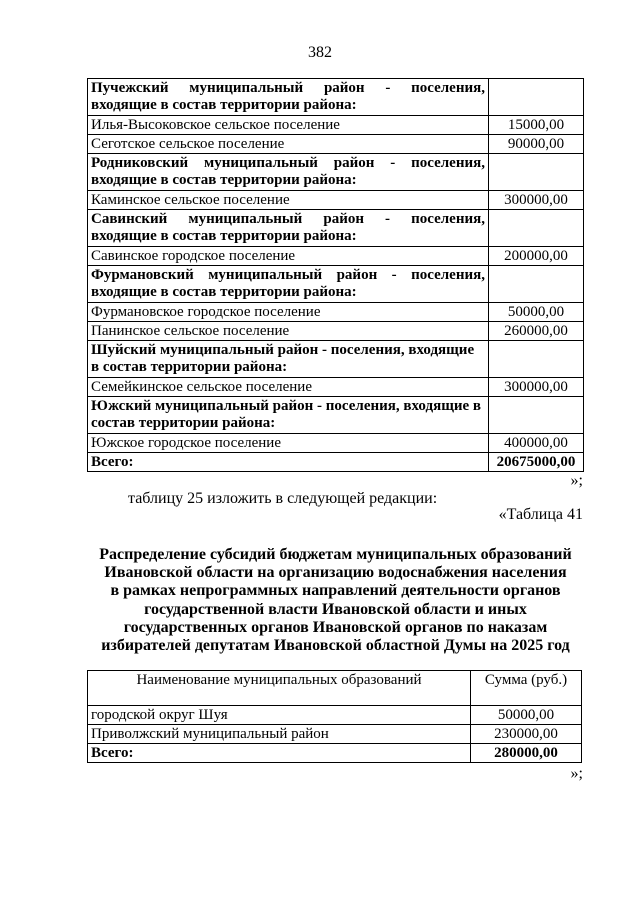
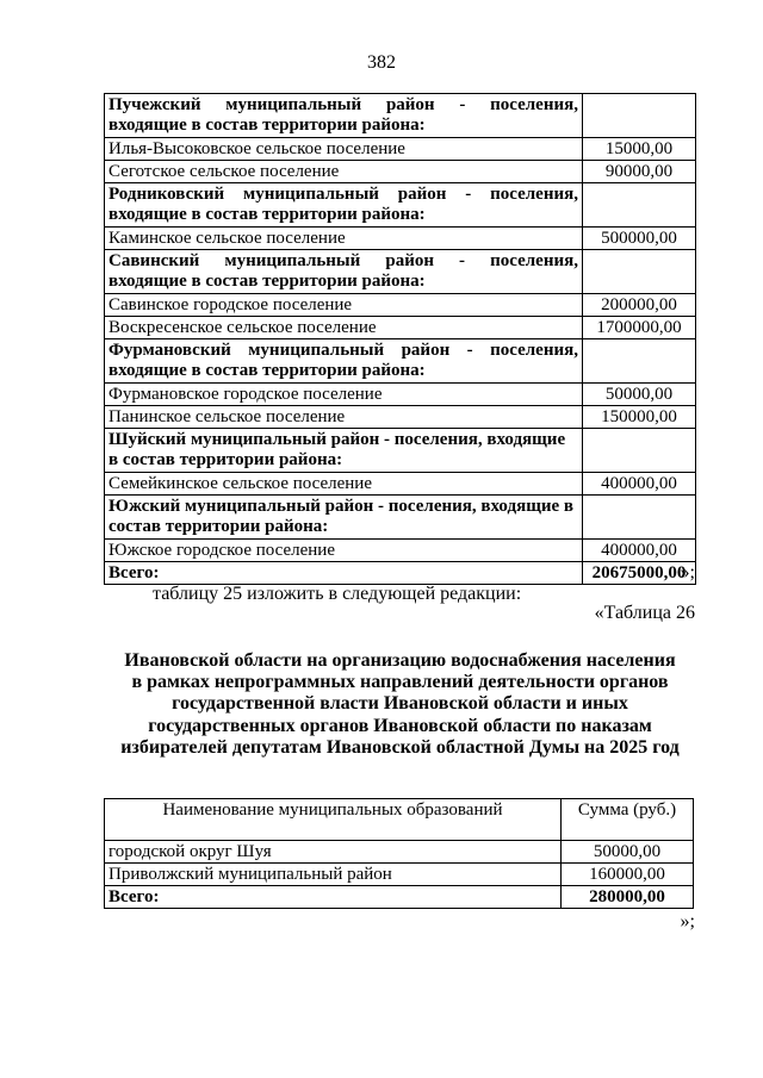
  382
  Пучежский муниципальный район - поселения, входящие в состав территории района:
  Илья-Высоковское сельское поселение	15000,00
  Сеготское сельское поселение	90000,00
  Родниковский муниципальный район - поселения, входящие в состав территории района:
- Каминское сельское поселение	300000,00
+ Каминское сельское поселение	500000,00
  Савинский муниципальный район - поселения, входящие в состав территории района:
  Савинское городское поселение	200000,00
+ Воскресенское сельское поселение	1700000,00
  Фурмановский муниципальный район - поселения, входящие в состав территории района:
  Фурмановское городское поселение	50000,00
- Панинское сельское поселение	260000,00
+ Панинское сельское поселение	150000,00
  Шуйский муниципальный район - поселения, входящие в состав территории района:
- Семейкинское сельское поселение	300000,00
+ Семейкинское сельское поселение	400000,00
  Южский муниципальный район - поселения, входящие в состав территории района:
  Южское городское поселение	400000,00
  Всего:	20675000,00
  »;
  таблицу 25 изложить в следующей редакции:
- «Таблица 41
+ «Таблица 26
- Распределение субсидий бюджетам муниципальных образований
  Ивановской области на организацию водоснабжения населения
  в рамках непрограммных направлений деятельности органов
  государственной власти Ивановской области и иных
- государственных органов Ивановской органов по наказам
+ государственных органов Ивановской области по наказам
  избирателей депутатам Ивановской областной Думы на 2025 год
  Наименование муниципальных образований	Сумма (руб.)
  городской округ Шуя	50000,00
- Приволжский муниципальный район	230000,00
+ Приволжский муниципальный район	160000,00
  Всего:	280000,00
  »;
